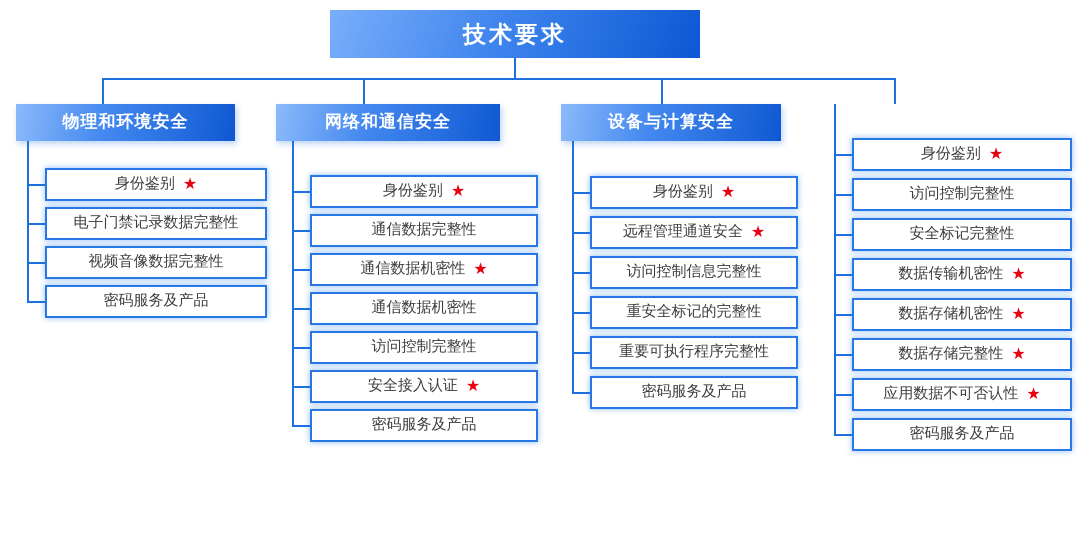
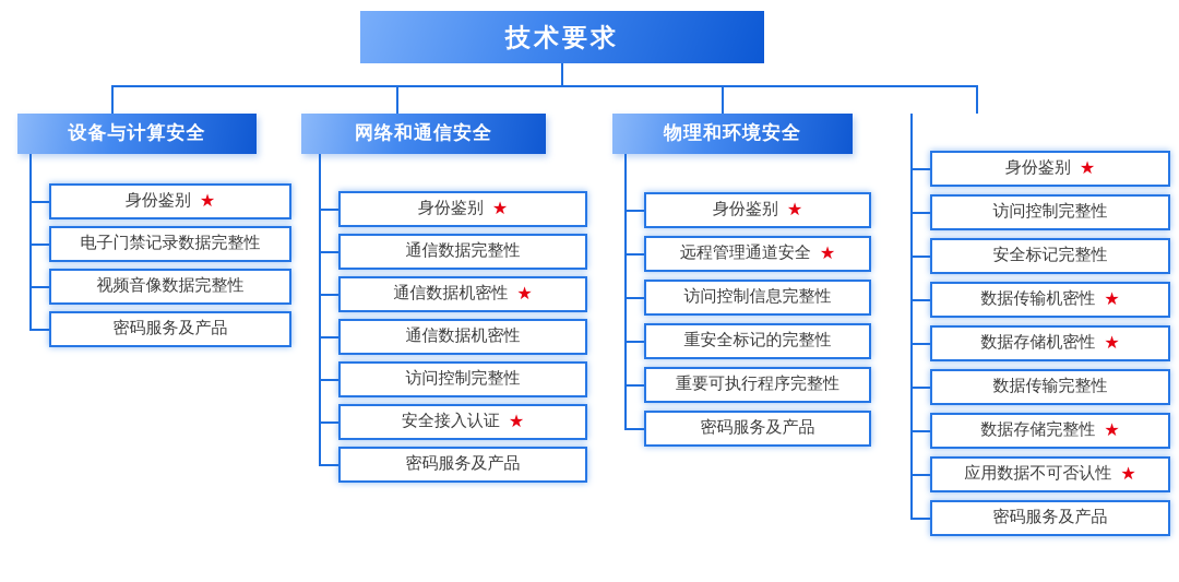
  技术要求
- 物理和环境安全
+ 设备与计算安全
  身份鉴别
  ★
  电子门禁记录数据完整性
  视频音像数据完整性
  密码服务及产品
  网络和通信安全
  身份鉴别
  ★
  通信数据完整性
  通信数据机密性
  ★
  通信数据机密性
  访问控制完整性
  安全接入认证
  ★
  密码服务及产品
- 设备与计算安全
+ 物理和环境安全
  身份鉴别
  ★
  远程管理通道安全
  ★
  访问控制信息完整性
  重安全标记的完整性
  重要可执行程序完整性
  密码服务及产品
  身份鉴别
  ★
  访问控制完整性
  安全标记完整性
  数据传输机密性
  ★
  数据存储机密性
  ★
+ 数据传输完整性
  数据存储完整性
  ★
  应用数据不可否认性
  ★
  密码服务及产品
